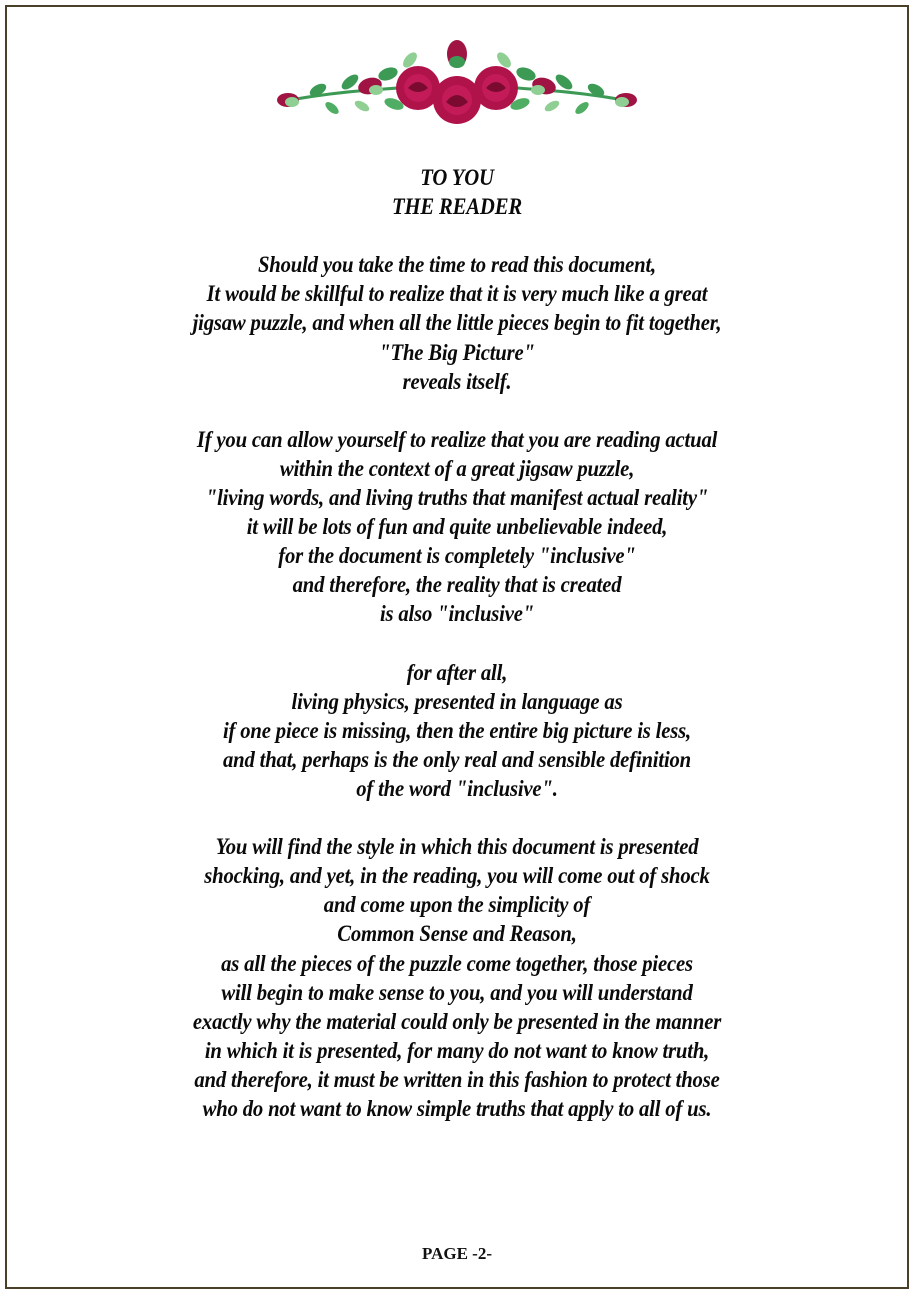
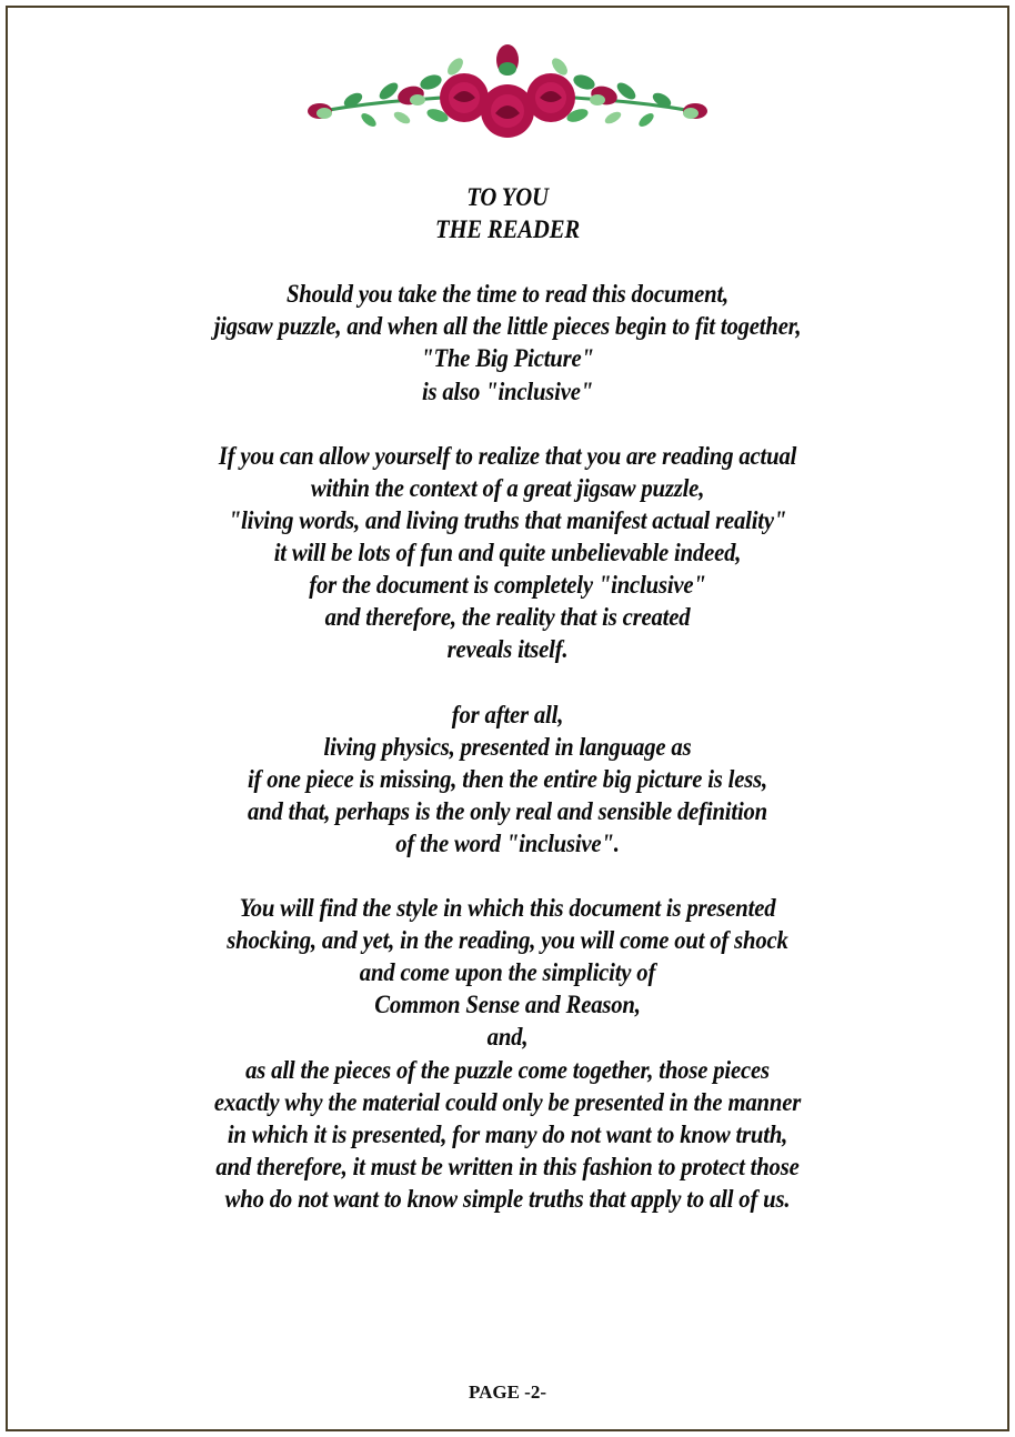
  TO YOU
  THE READER
  Should you take the time to read this document,
- It would be skillful to realize that it is very much like a great
  jigsaw puzzle, and when all the little pieces begin to fit together,
  "The Big Picture"
- reveals itself.
+ is also "inclusive"
  If you can allow yourself to realize that you are reading actual
  within the context of a great jigsaw puzzle,
  "living words, and living truths that manifest actual reality"
  it will be lots of fun and quite unbelievable indeed,
  for the document is completely "inclusive"
  and therefore, the reality that is created
- is also "inclusive"
+ reveals itself.
  for after all,
  living physics, presented in language as
  if one piece is missing, then the entire big picture is less,
  and that, perhaps is the only real and sensible definition
  of the word "inclusive".
  You will find the style in which this document is presented
  shocking, and yet, in the reading, you will come out of shock
  and come upon the simplicity of
  Common Sense and Reason,
+ and,
  as all the pieces of the puzzle come together, those pieces
- will begin to make sense to you, and you will understand
  exactly why the material could only be presented in the manner
  in which it is presented, for many do not want to know truth,
  and therefore, it must be written in this fashion to protect those
  who do not want to know simple truths that apply to all of us.
  PAGE -2-
